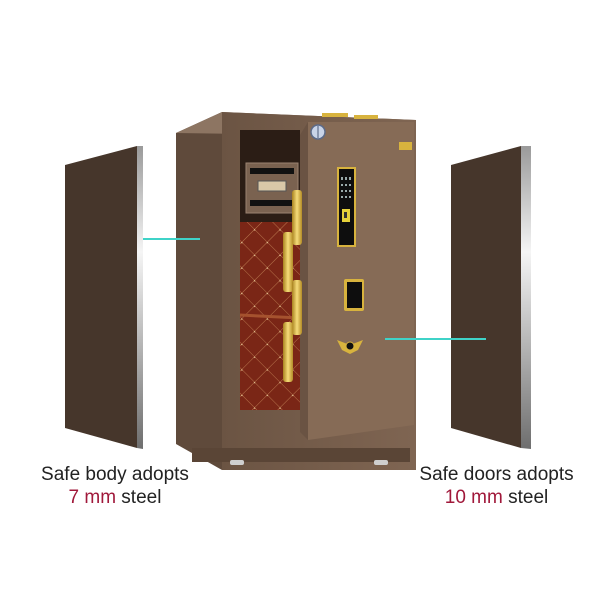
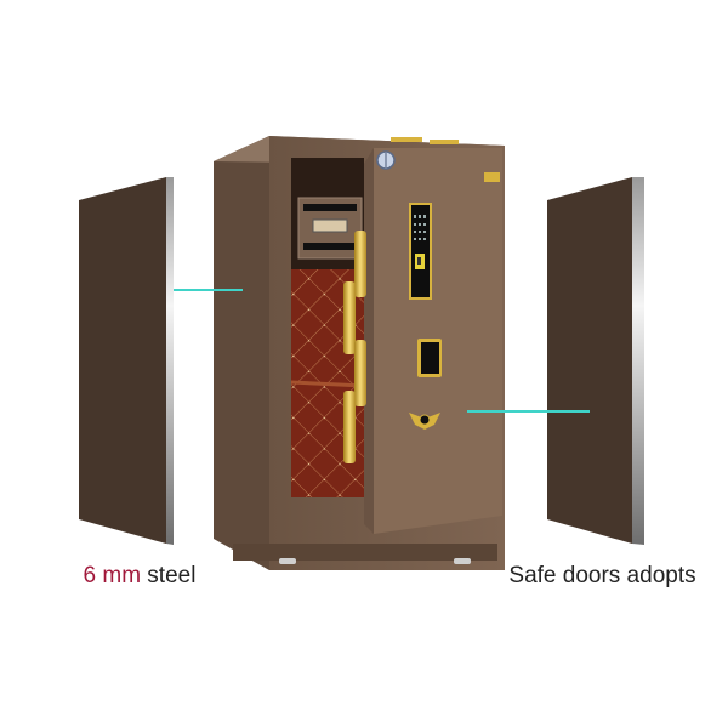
- Safe body adopts
- 7 mm steel
+ 6 mm steel
  Safe doors adopts
- 10 mm steel
